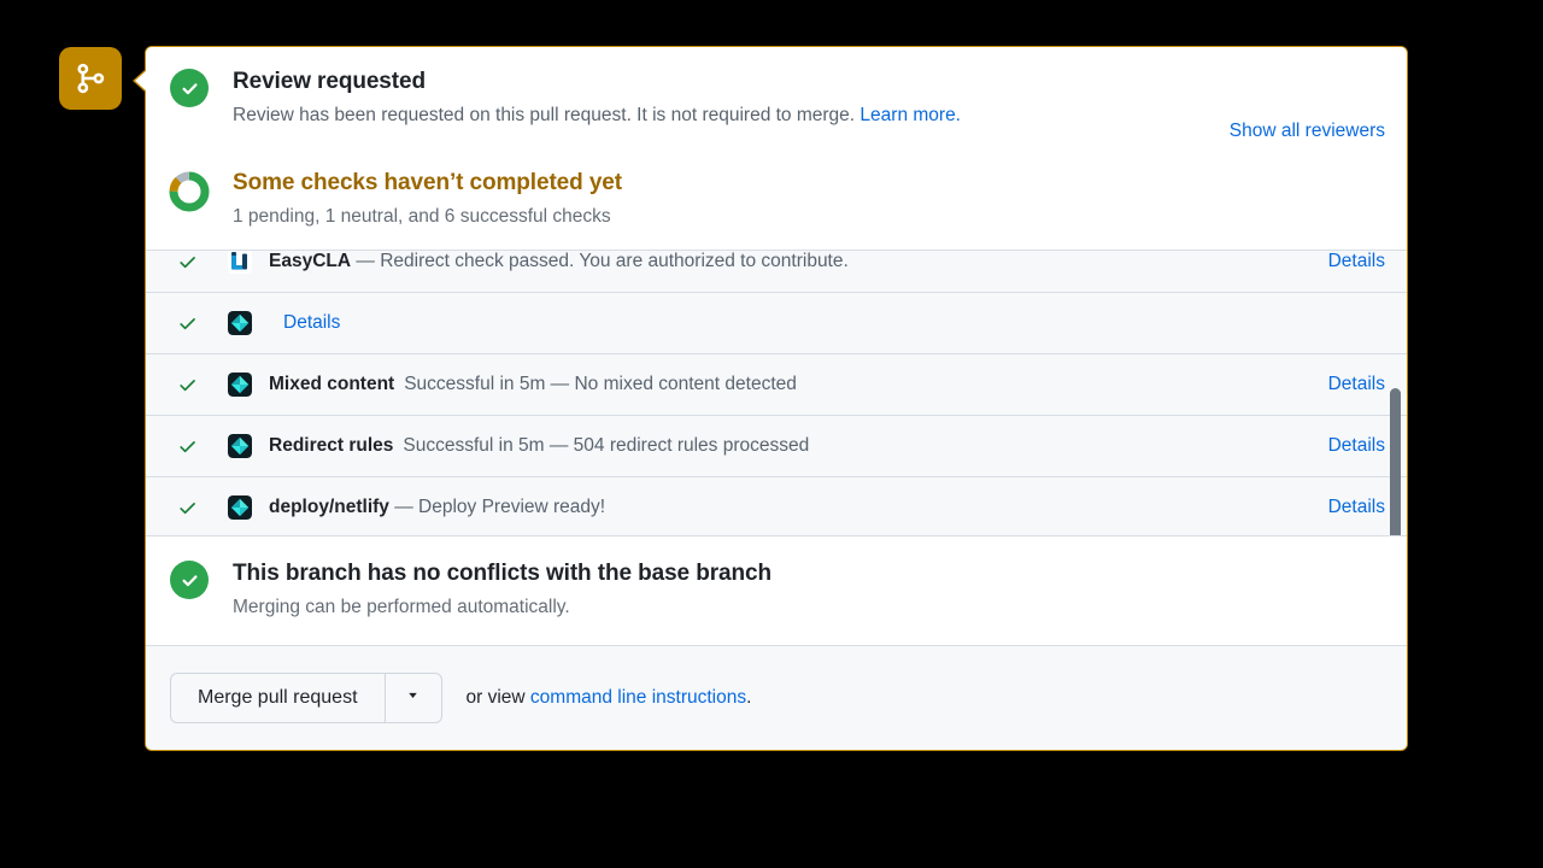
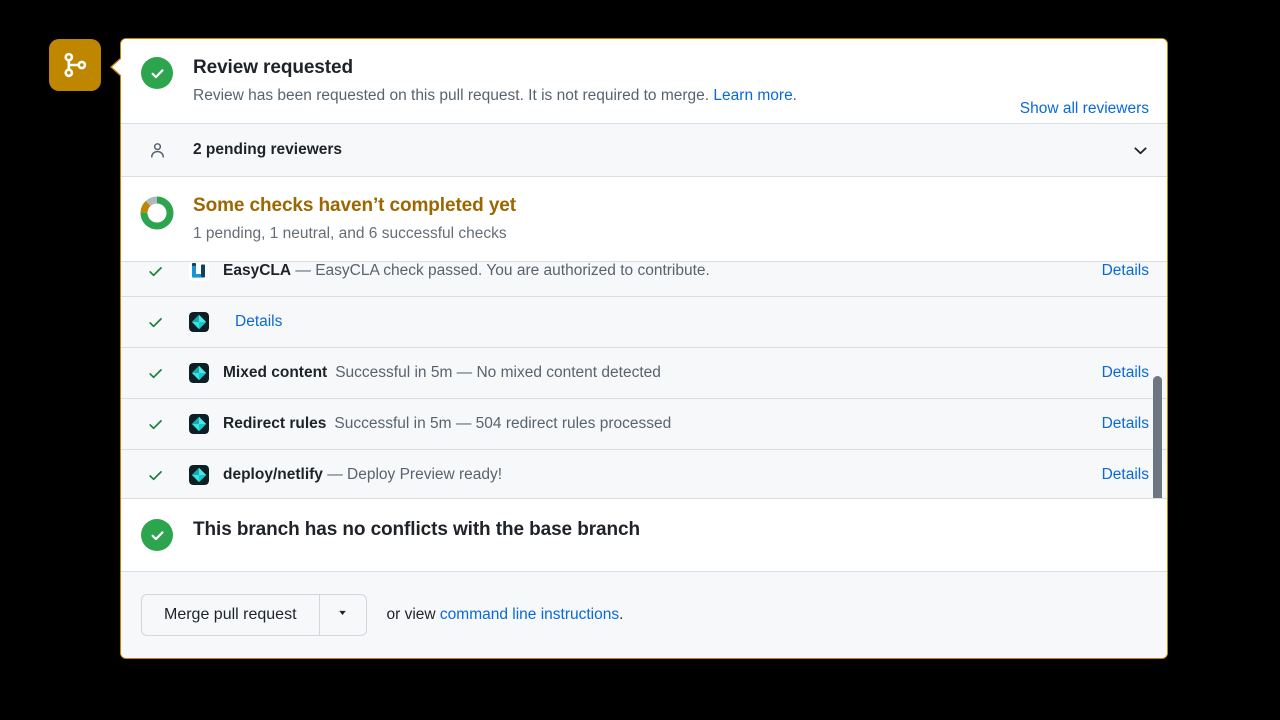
  Review requested
  Review has been requested on this pull request. It is not required to merge. Learn more.
  Show all reviewers
+ 2 pending reviewers
  Some checks haven’t completed yet
  1 pending, 1 neutral, and 6 successful checks
- EasyCLA — Redirect check passed. You are authorized to contribute.
+ EasyCLA — EasyCLA check passed. You are authorized to contribute.
  Details
  Details
  Mixed content Successful in 5m — No mixed content detected
  Details
  Redirect rules Successful in 5m — 504 redirect rules processed
  Details
  deploy/netlify — Deploy Preview ready!
  Details
  This branch has no conflicts with the base branch
- Merging can be performed automatically.
  Merge pull request
  or view command line instructions.
